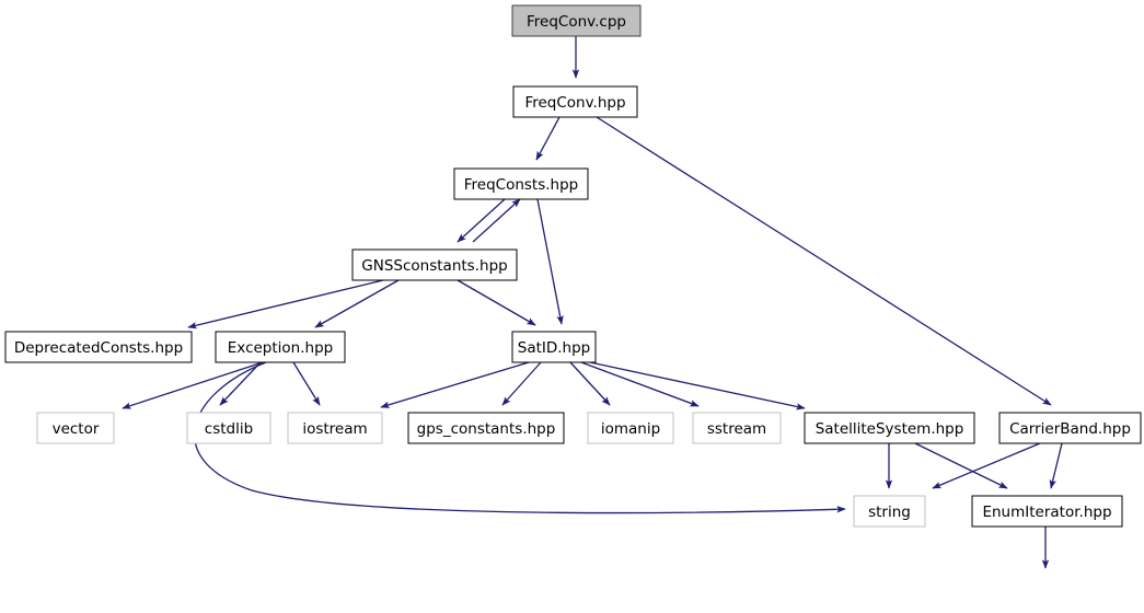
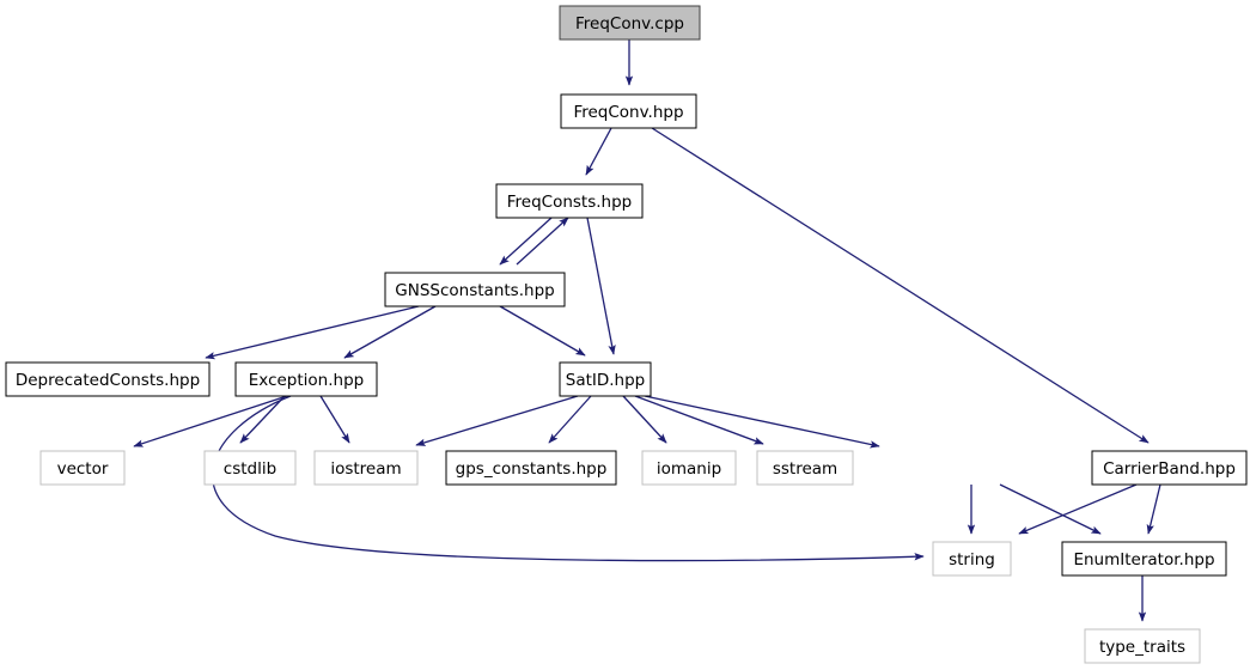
  FreqConv.cpp
  FreqConv.hpp
  FreqConsts.hpp
  GNSSconstants.hpp
  DeprecatedConsts.hpp
  Exception.hpp
  SatID.hpp
  vector
  cstdlib
  iostream
  gps_constants.hpp
  iomanip
  sstream
- SatelliteSystem.hpp
  CarrierBand.hpp
  string
  EnumIterator.hpp
+ type_traits
